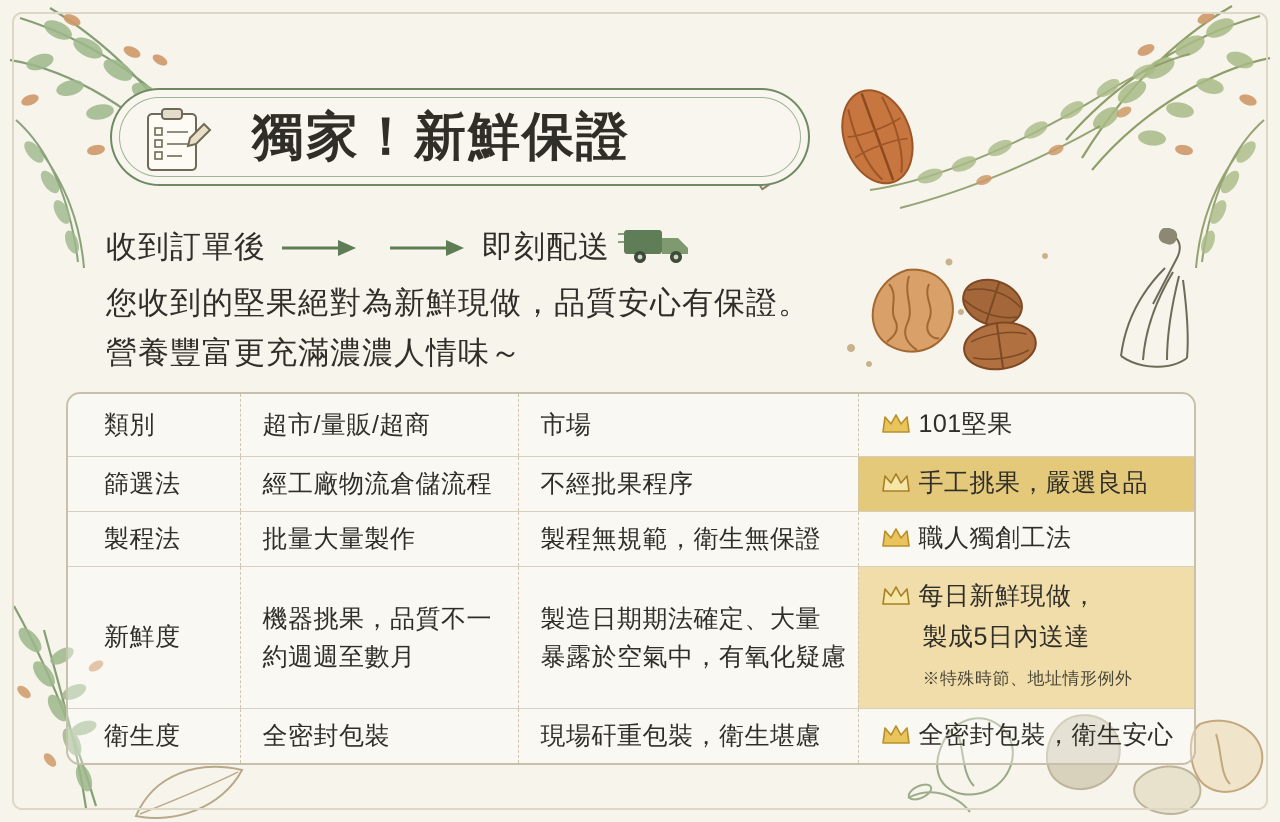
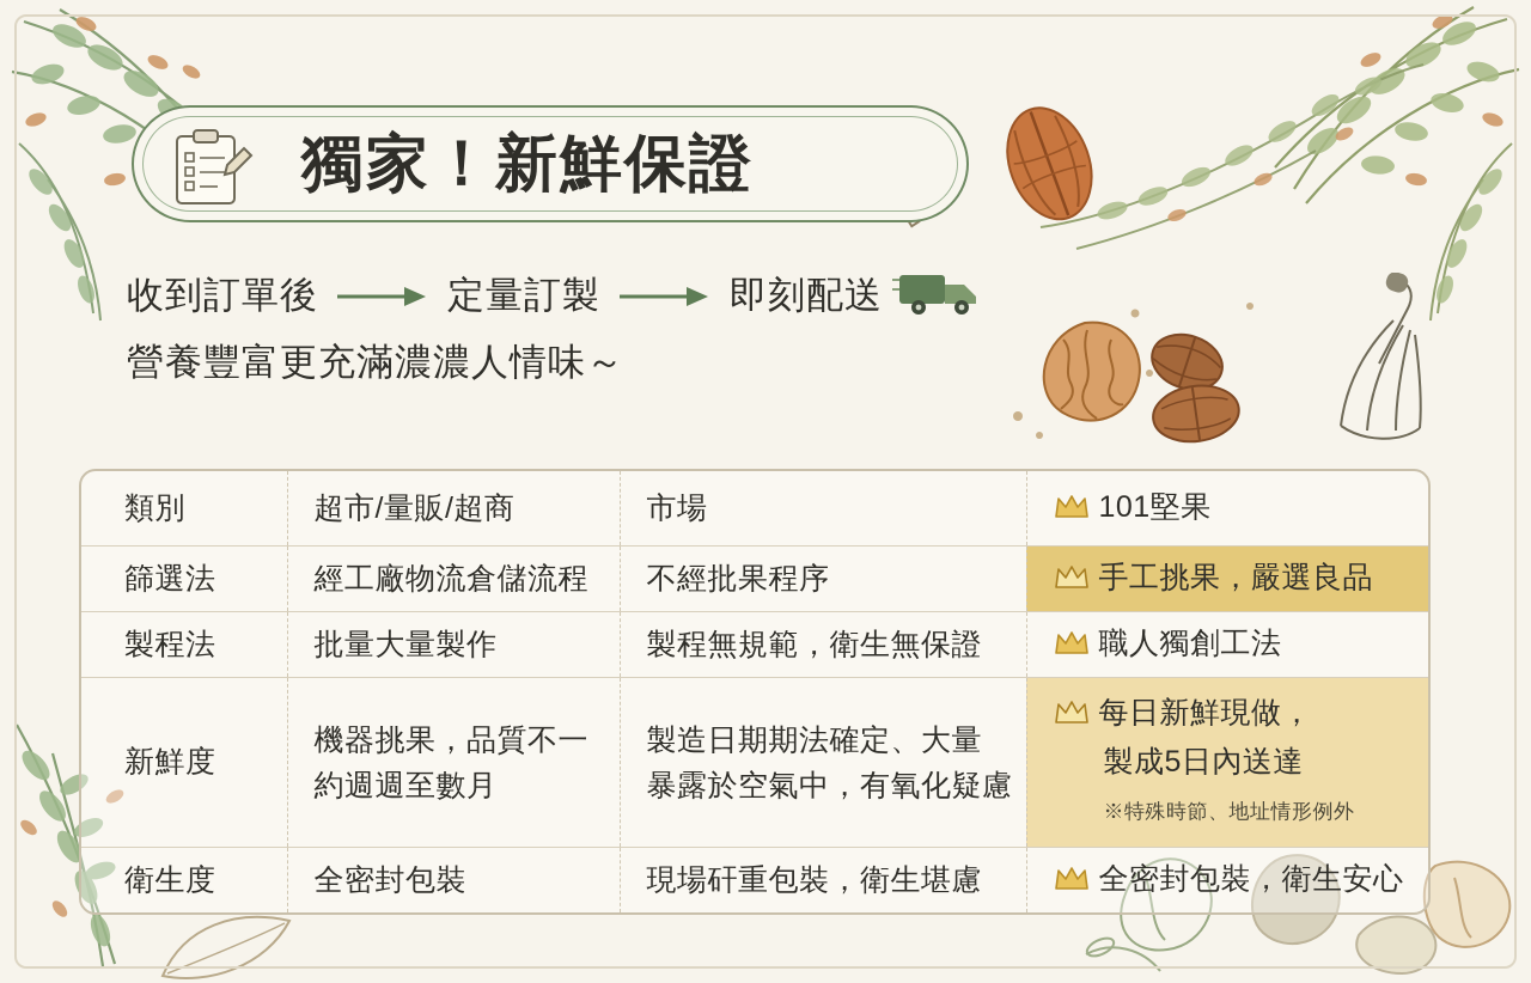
  獨家！新鮮保證
  收到訂單後
+ 定量訂製
  即刻配送
- 您收到的堅果絕對為新鮮現做，品質安心有保證。
  營養豐富更充滿濃濃人情味～
  類別	超市/量販/超商	市場	101堅果
  篩選法	經工廠物流倉儲流程	不經批果程序	手工挑果，嚴選良品
  製程法	批量大量製作	製程無規範，衛生無保證	職人獨創工法
  新鮮度	機器挑果，品質不一 約週週至數月	製造日期期法確定、大量 暴露於空氣中，有氧化疑慮	每日新鮮現做， 製成5日內送達 ※特殊時節、地址情形例外
  衛生度	全密封包裝	現場矸重包裝，衛生堪慮	全密封包裝，衛生安心
